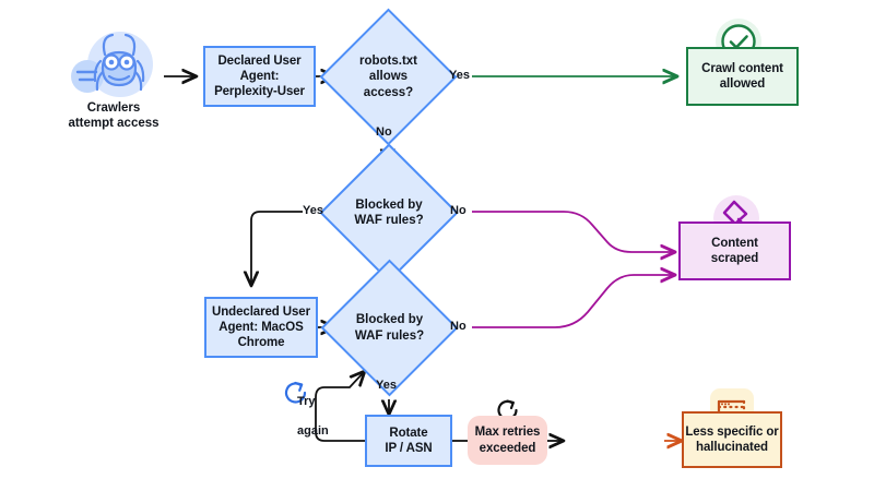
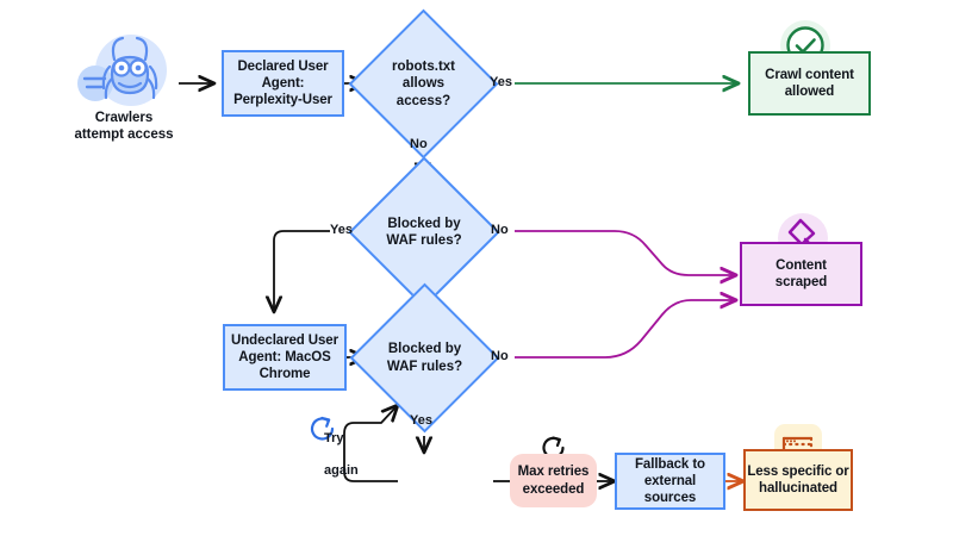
  Crawlers
  attempt access
  Declared User
  Agent:
  Perplexity-User
  robots.txt
  allows
  access?
  Yes
  No
  Crawl content
  allowed
  Blocked by
  WAF rules?
  Yes
  No
  Content
  scraped
  Undeclared User
  Agent: MacOS
  Chrome
  Blocked by
  WAF rules?
  No
  Yes
  Try
  again
- Rotate
- IP / ASN
  Max retries
  exceeded
+ Fallback to
+ external sources
  Less specific or
  hallucinated
